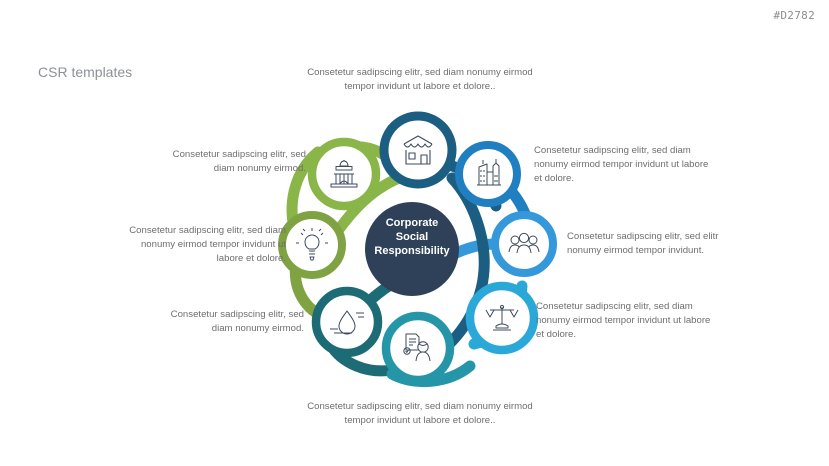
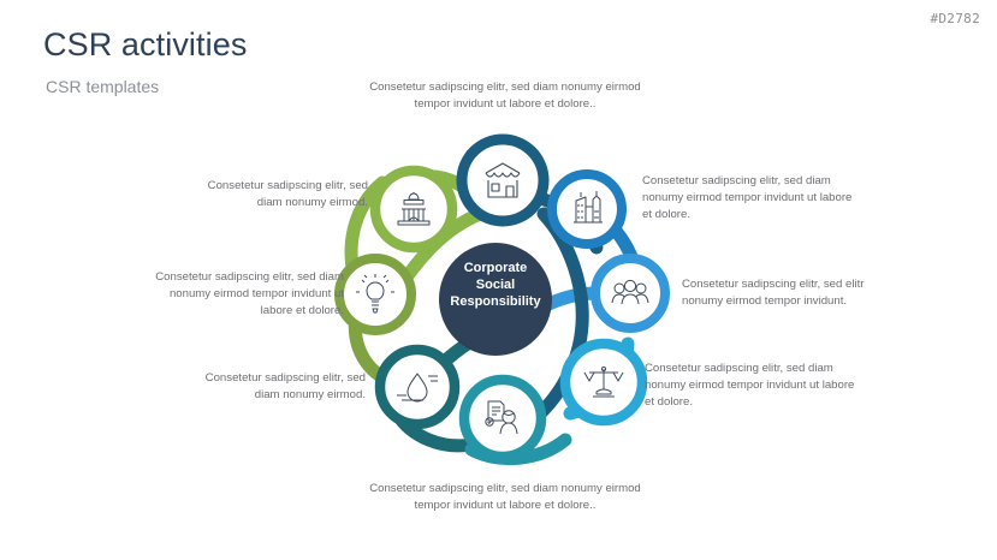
+ CSR activities
  CSR templates
  #D2782
  Corporate
  Social
  Responsibility
  Consetetur sadipscing elitr, sed diam nonumy eirmod tempor invidunt ut labore et dolore..
  Consetetur sadipscing elitr, sed diam nonumy eirmod tempor invidunt ut labore et dolore.
  Consetetur sadipscing elitr, sed elitr nonumy eirmod tempor invidunt.
  Consetetur sadipscing elitr, sed diam nonumy eirmod tempor invidunt ut labore et dolore.
  Consetetur sadipscing elitr, sed diam nonumy eirmod tempor invidunt ut labore et dolore..
  Consetetur sadipscing elitr, sed diam nonumy eirmod.
  Consetetur sadipscing elitr, sed diam nonumy eirmod tempor invidunt ut labore et dolore.
  Consetetur sadipscing elitr, sed diam nonumy eirmod.
